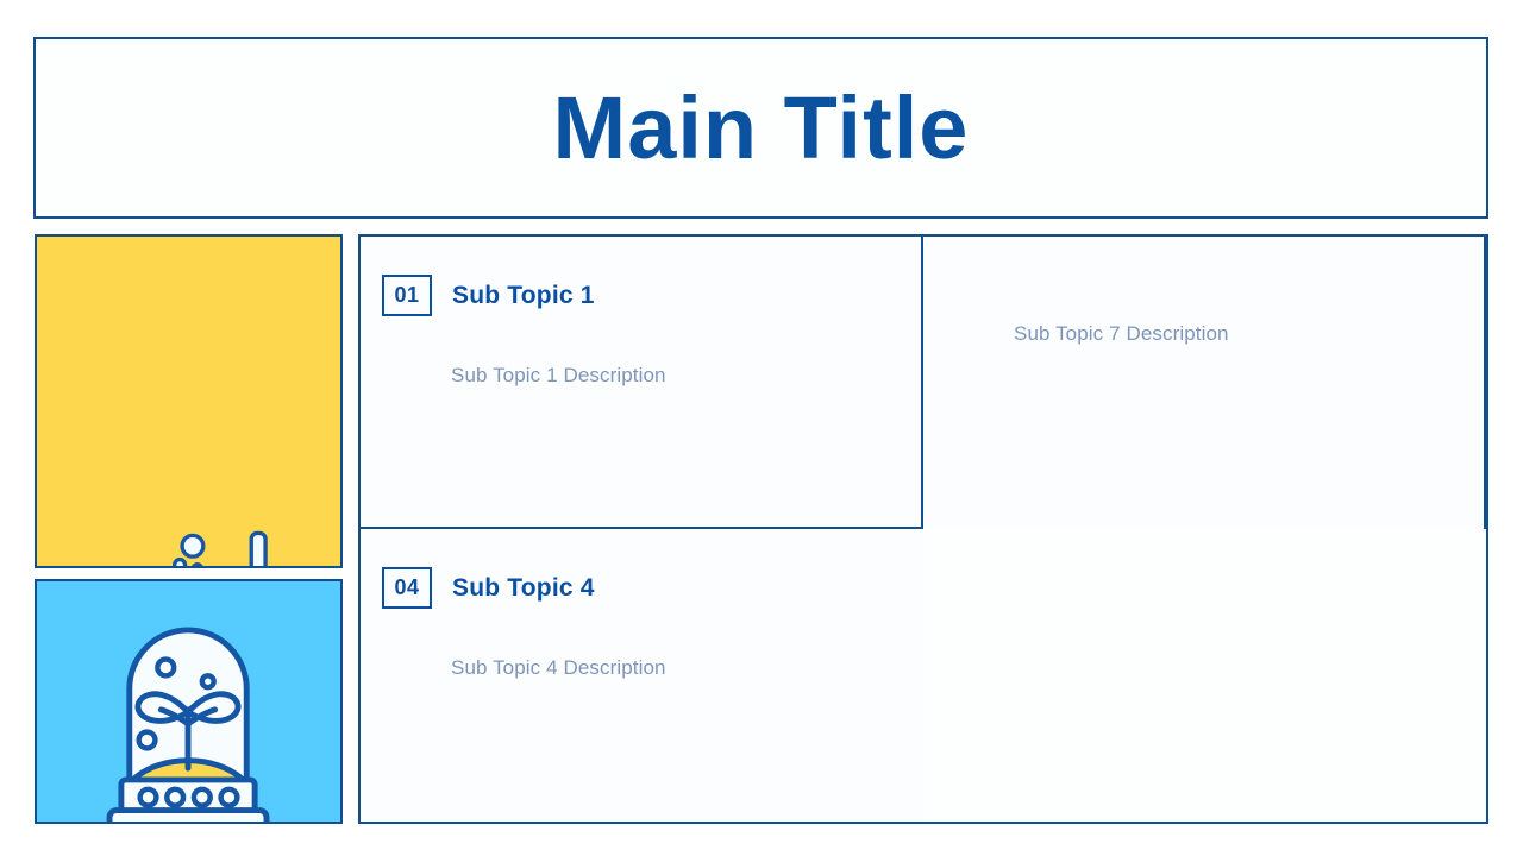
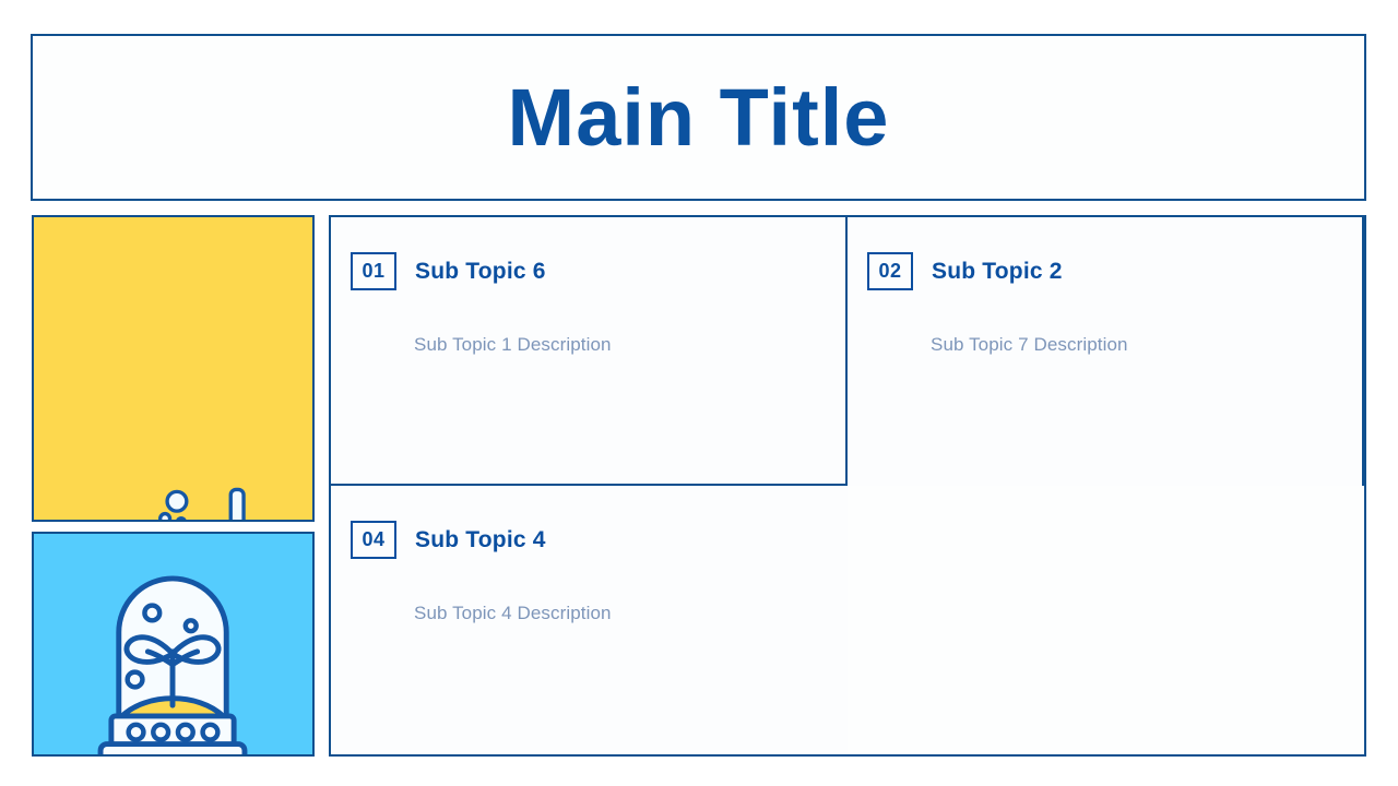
  Main Title
  01
- Sub Topic 1
+ Sub Topic 6
  Sub Topic 1 Description
+ 02
+ Sub Topic 2
  Sub Topic 7 Description
  04
  Sub Topic 4
  Sub Topic 4 Description
